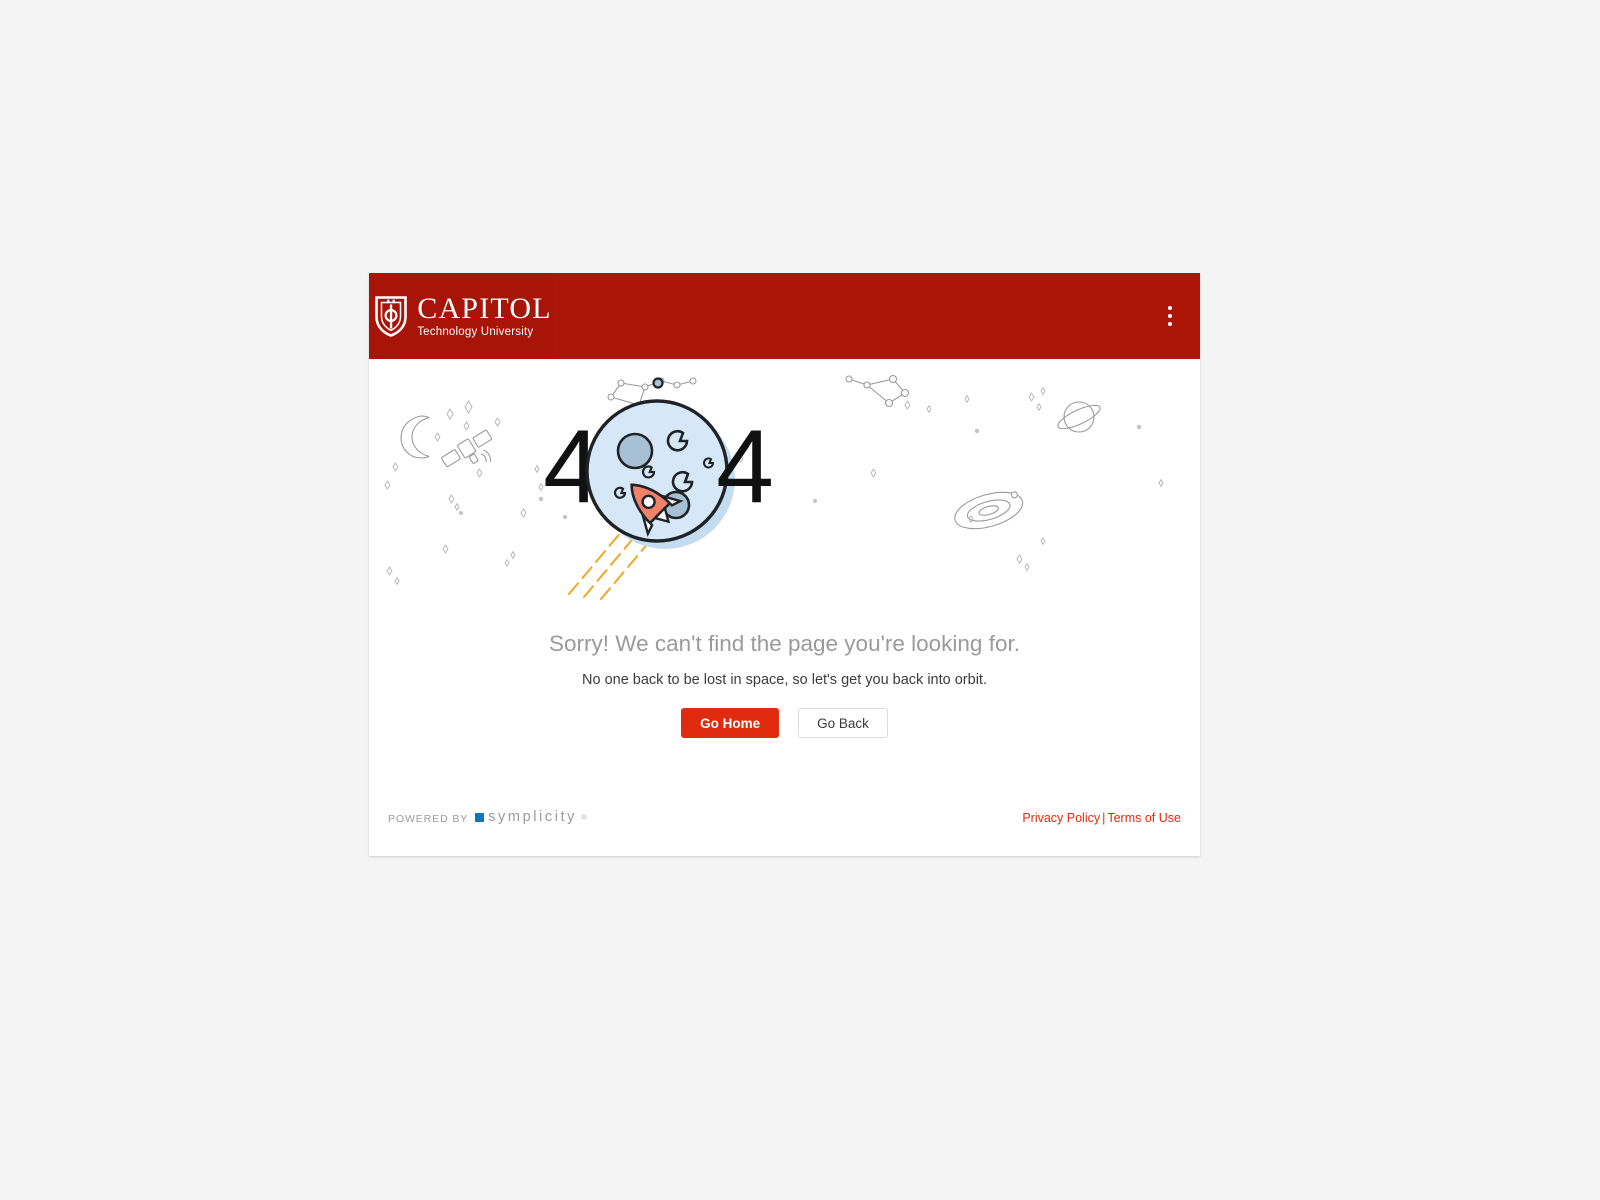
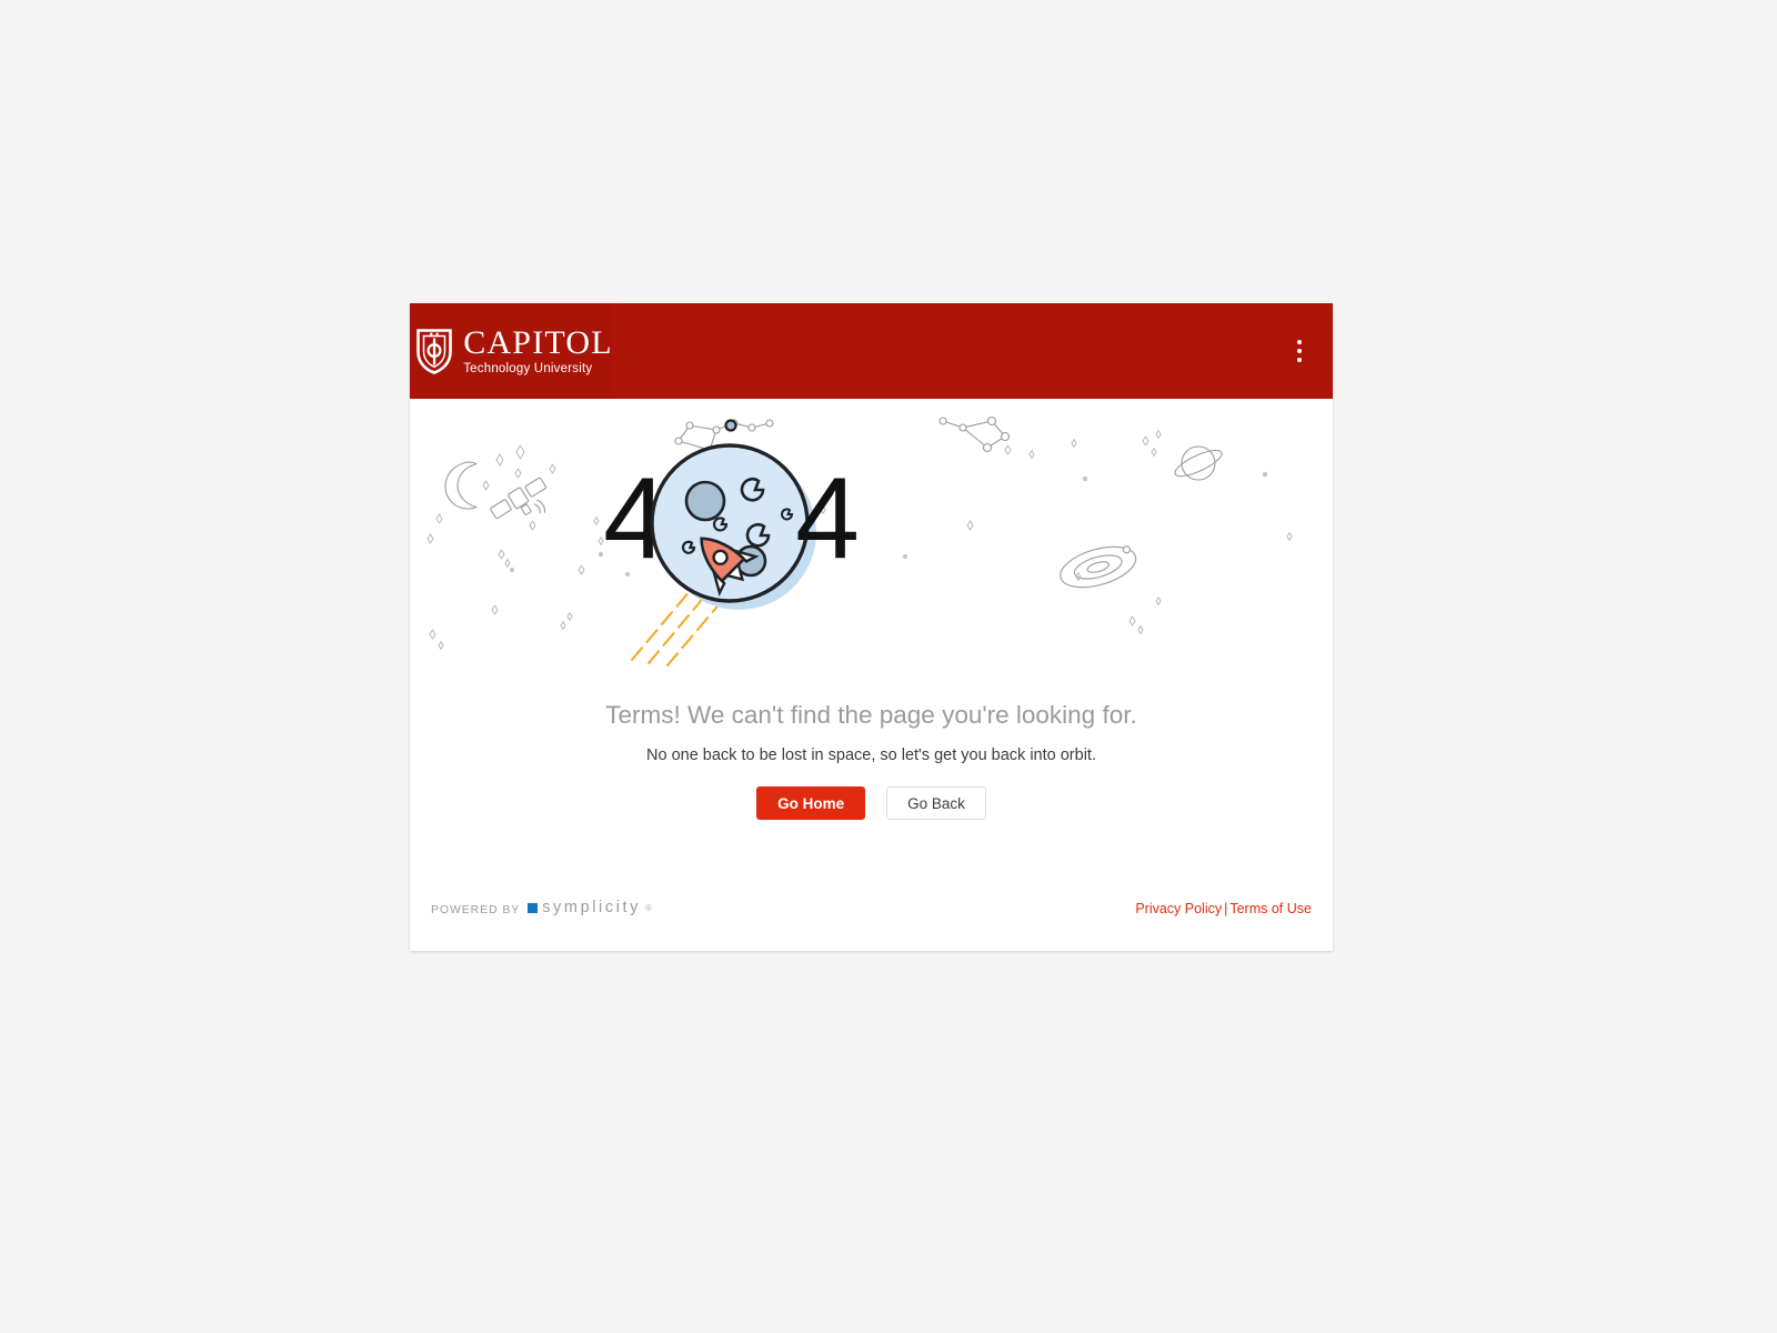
  CAPITOL
  Technology University
  4
  4
- Sorry! We can't find the page you're looking for.
+ Terms! We can't find the page you're looking for.
  No one back to be lost in space, so let's get you back into orbit.
  Go Home
  Go Back
  POWERED BY
  symplicity
  ®
  Privacy Policy | Terms of Use
